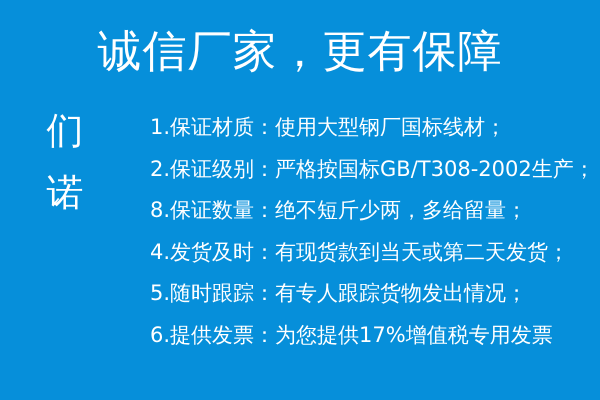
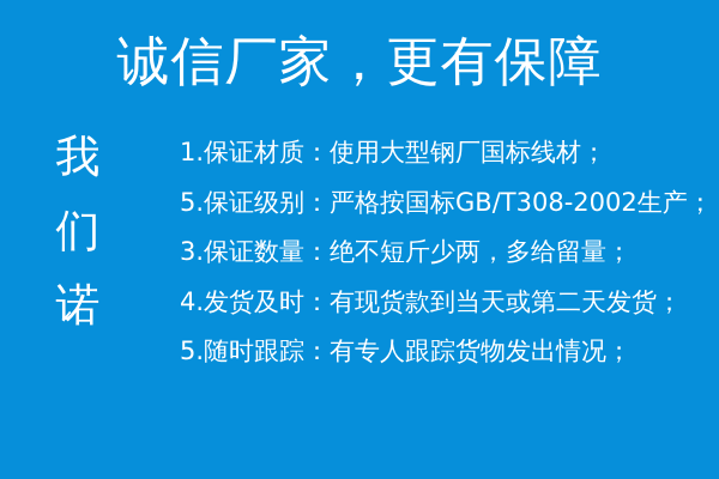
  诚信厂家，更有保障
+ 我
  们
  诺
  1.保证材质：使用大型钢厂国标线材；
- 2.保证级别：严格按国标GB/T308-2002生产；
+ 5.保证级别：严格按国标GB/T308-2002生产；
- 8.保证数量：绝不短斤少两，多给留量；
+ 3.保证数量：绝不短斤少两，多给留量；
  4.发货及时：有现货款到当天或第二天发货；
  5.随时跟踪：有专人跟踪货物发出情况；
- 6.提供发票：为您提供17%增值税专用发票
